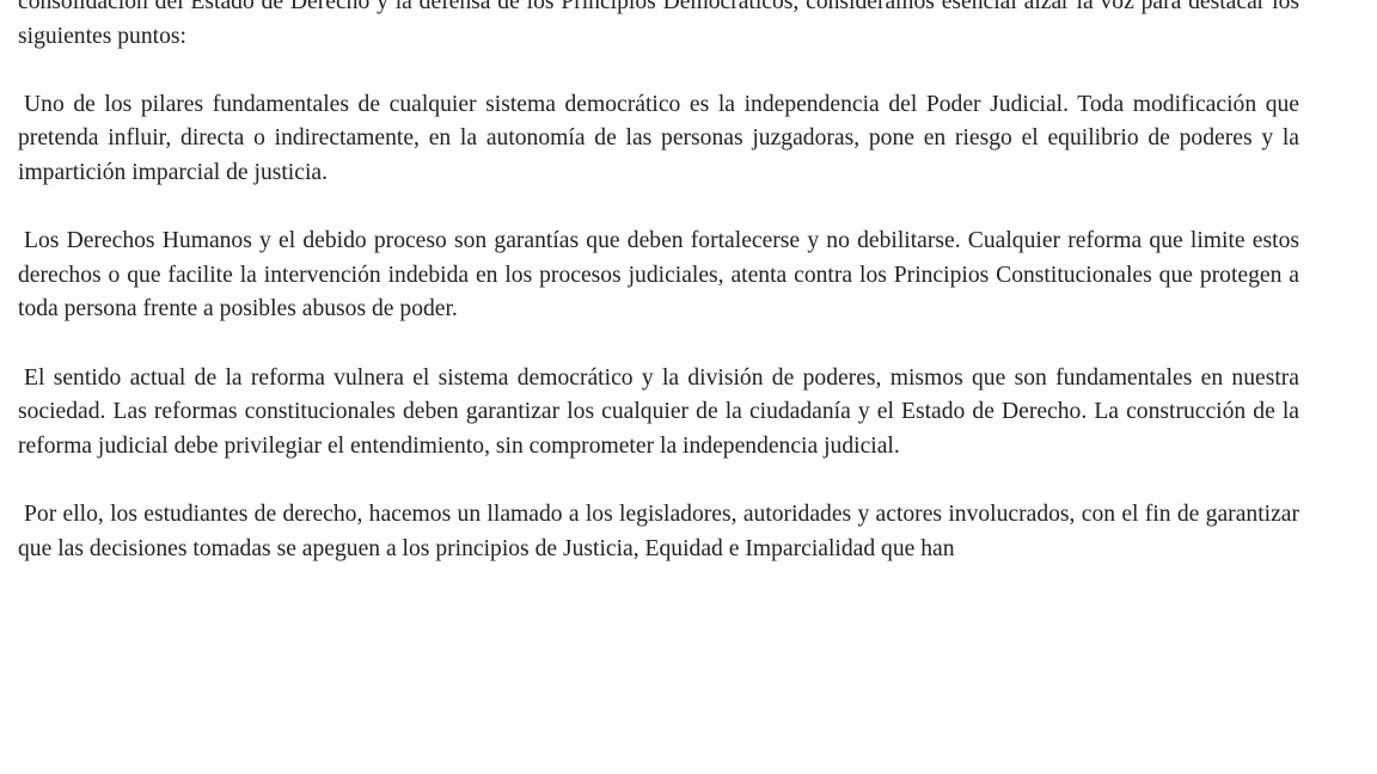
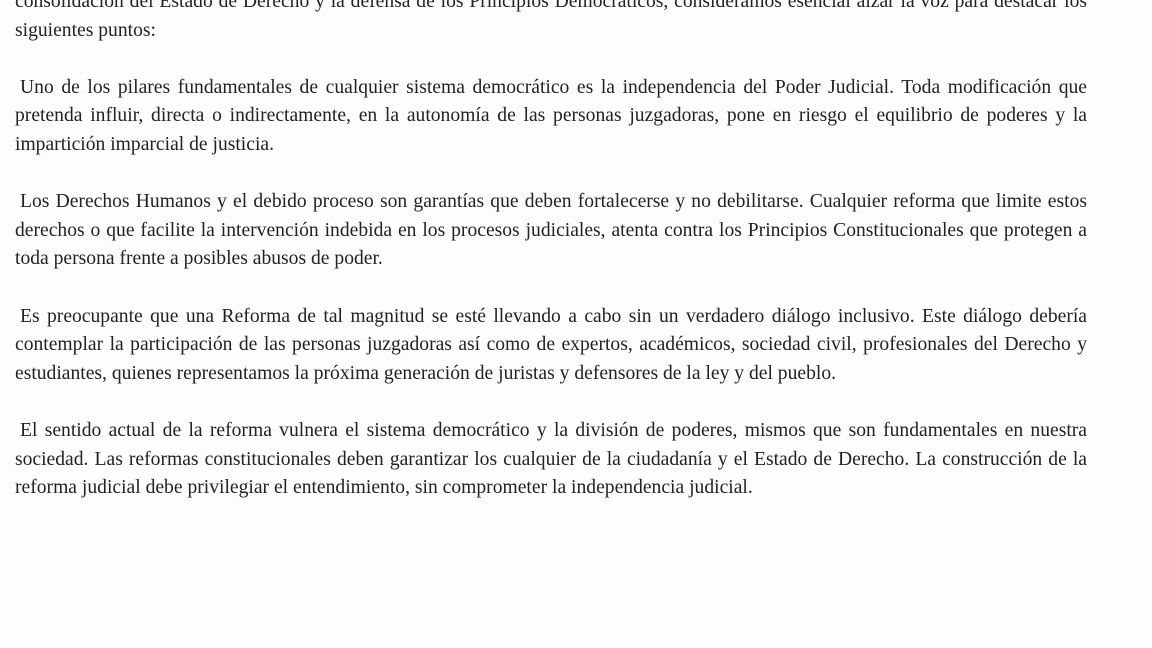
  consolidación del Estado de Derecho y la defensa de los Principios Democráticos, consideramos esencial alzar la voz para destacar los siguientes puntos:
  Uno de los pilares fundamentales de cualquier sistema democrático es la independencia del Poder Judicial. Toda modificación que pretenda influir, directa o indirectamente, en la autonomía de las personas juzgadoras, pone en riesgo el equilibrio de poderes y la impartición imparcial de justicia.
  Los Derechos Humanos y el debido proceso son garantías que deben fortalecerse y no debilitarse. Cualquier reforma que limite estos derechos o que facilite la intervención indebida en los procesos judiciales, atenta contra los Principios Constitucionales que protegen a toda persona frente a posibles abusos de poder.
+ Es preocupante que una Reforma de tal magnitud se esté llevando a cabo sin un verdadero diálogo inclusivo. Este diálogo debería contemplar la participación de las personas juzgadoras así como de expertos, académicos, sociedad civil, profesionales del Derecho y estudiantes, quienes representamos la próxima generación de juristas y defensores de la ley y del pueblo.
  El sentido actual de la reforma vulnera el sistema democrático y la división de poderes, mismos que son fundamentales en nuestra sociedad. Las reformas constitucionales deben garantizar los cualquier de la ciudadanía y el Estado de Derecho. La construcción de la reforma judicial debe privilegiar el entendimiento, sin comprometer la independencia judicial.
- Por ello, los estudiantes de derecho, hacemos un llamado a los legisladores, autoridades y actores involucrados, con el fin de garantizar que las decisiones tomadas se apeguen a los principios de Justicia, Equidad e Imparcialidad que han
